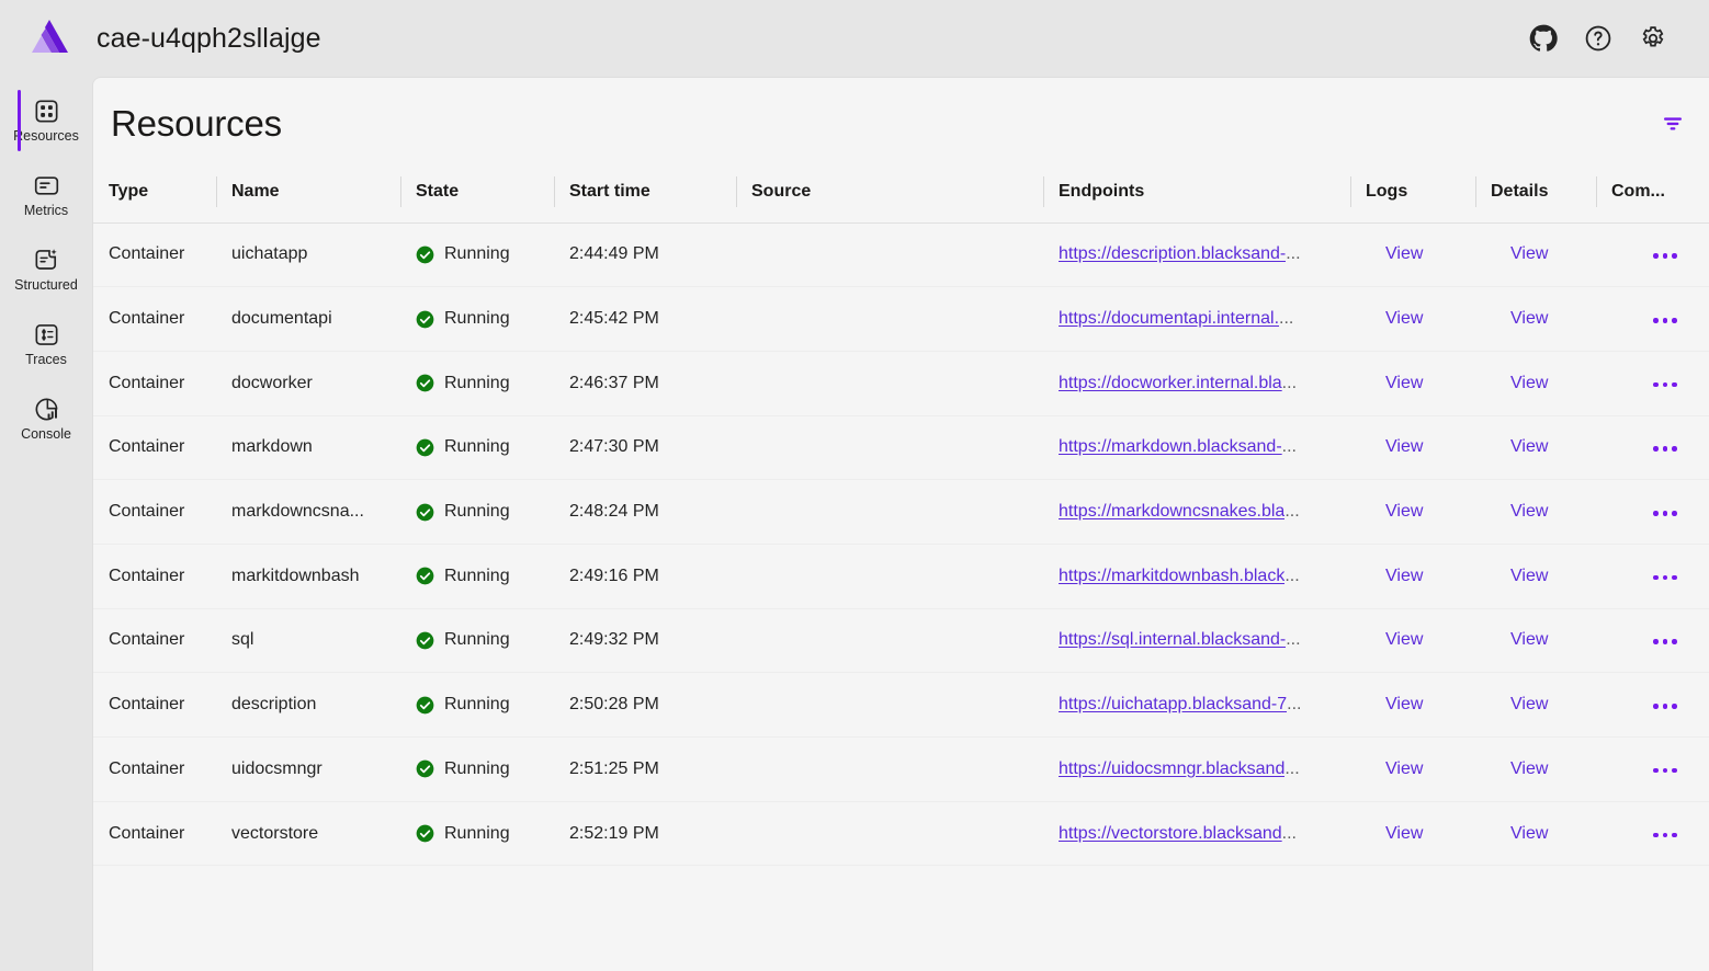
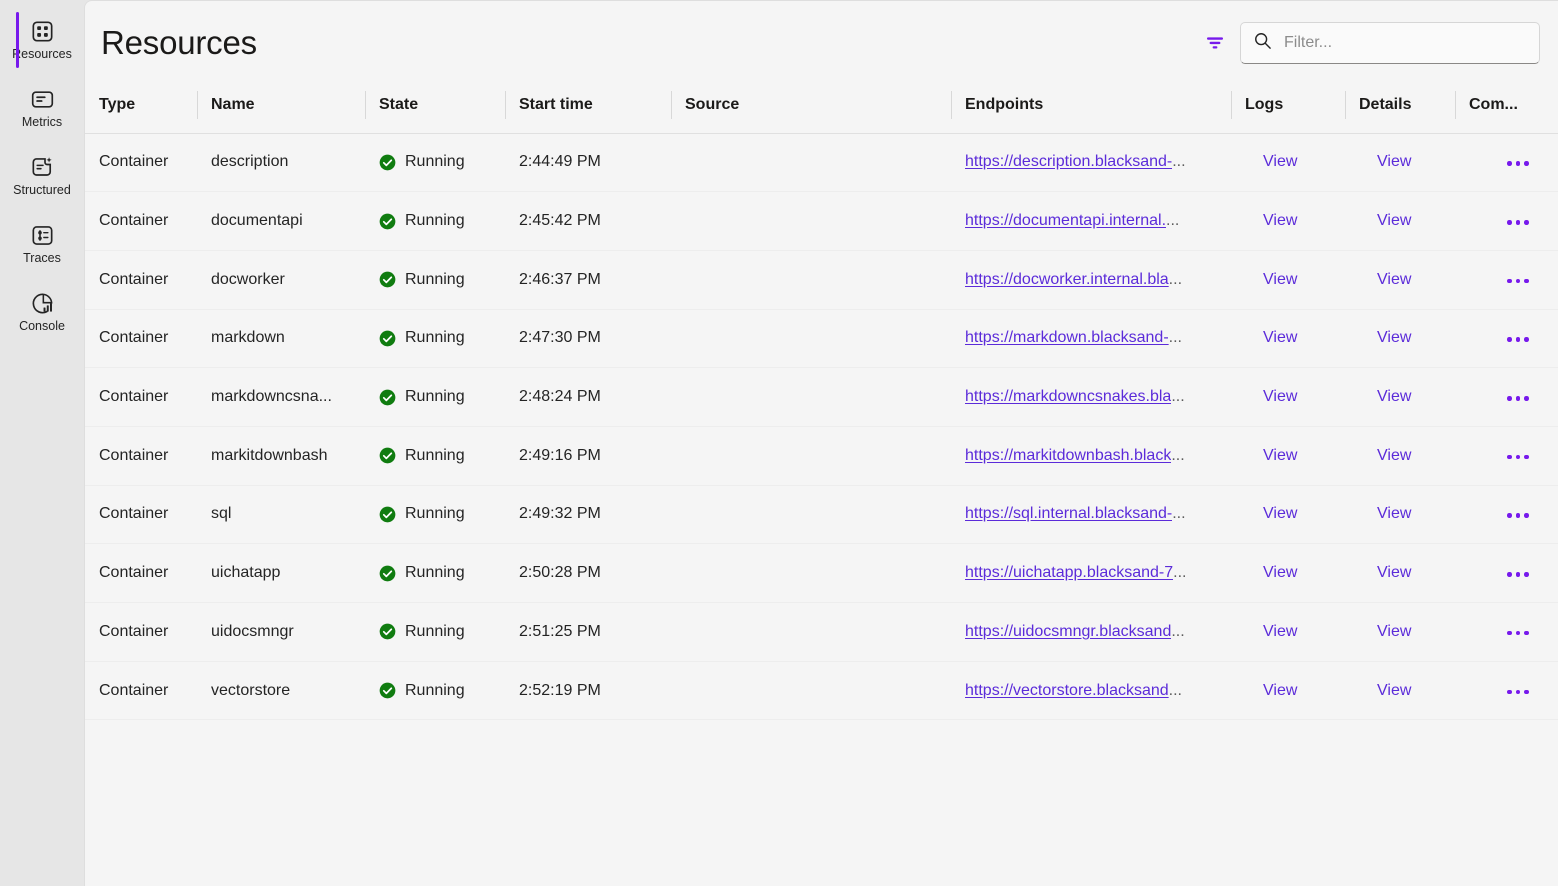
- cae-u4qph2sllajge
  esources
  Metrics
  Structured
  Traces
  Console
  Resources
+ Filter...
  Type	Name	State	Start time	Source	Endpoints	Logs	Details	Com...
- Container	uichatapp	Running	2:44:49 PM		https://description.blacksand-...	View	View
+ Container	description	Running	2:44:49 PM		https://description.blacksand-...	View	View
  Container	documentapi	Running	2:45:42 PM		https://documentapi.internal....	View	View
  Container	docworker	Running	2:46:37 PM		https://docworker.internal.bla...	View	View
  Container	markdown	Running	2:47:30 PM		https://markdown.blacksand-...	View	View
  Container	markdowncsna...	Running	2:48:24 PM		https://markdowncsnakes.bla...	View	View
  Container	markitdownbash	Running	2:49:16 PM		https://markitdownbash.black...	View	View
  Container	sql	Running	2:49:32 PM		https://sql.internal.blacksand-...	View	View
- Container	description	Running	2:50:28 PM		https://uichatapp.blacksand-7...	View	View
+ Container	uichatapp	Running	2:50:28 PM		https://uichatapp.blacksand-7...	View	View
  Container	uidocsmngr	Running	2:51:25 PM		https://uidocsmngr.blacksand...	View	View
  Container	vectorstore	Running	2:52:19 PM		https://vectorstore.blacksand...	View	View
